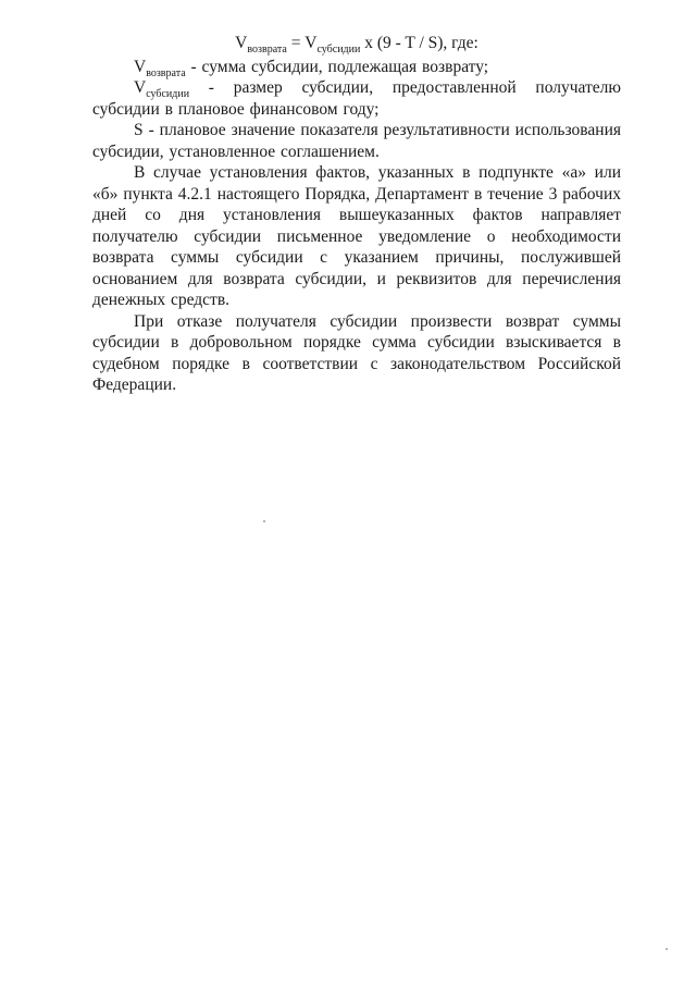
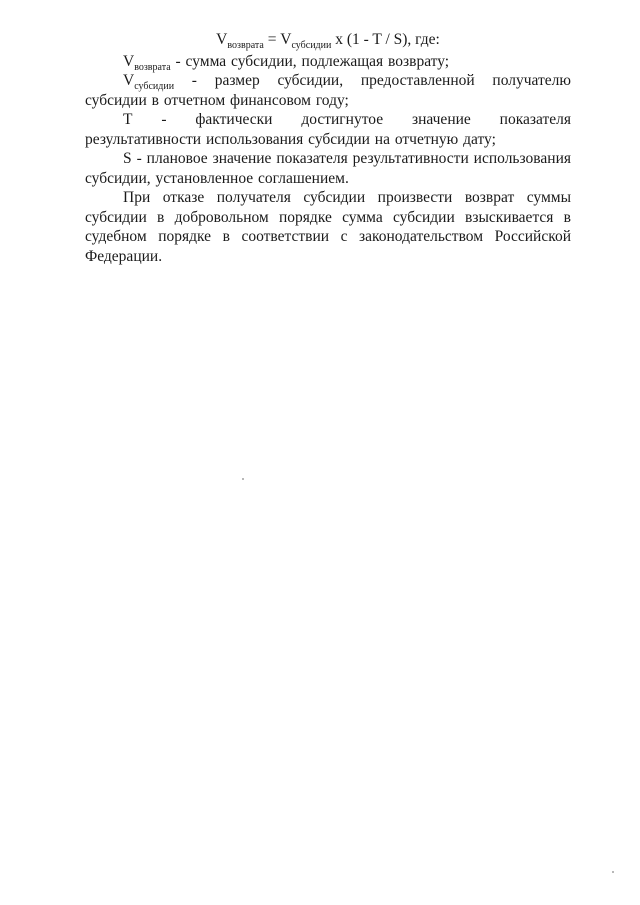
- Vвозврата = Vсубсидии x (9 - T / S), где:
+ Vвозврата = Vсубсидии x (1 - T / S), где:
  Vвозврата - сумма субсидии, подлежащая возврату;
- Vсубсидии - размер субсидии, предоставленной получателю субсидии в плановое финансовом году;
+ Vсубсидии - размер субсидии, предоставленной получателю субсидии в отчетном финансовом году;
+ Т - фактически достигнутое значение показателя результативности использования субсидии на отчетную дату;
  S - плановое значение показателя результативности использования субсидии, установленное соглашением.
- В случае установления фактов, указанных в подпункте «а» или «б» пункта 4.2.1 настоящего Порядка, Департамент в течение 3 рабочих дней со дня установления вышеуказанных фактов направляет получателю субсидии письменное уведомление о необходимости возврата суммы субсидии с указанием причины, послужившей основанием для возврата субсидии, и реквизитов для перечисления денежных средств.
  При отказе получателя субсидии произвести возврат суммы субсидии в добровольном порядке сумма субсидии взыскивается в судебном порядке в соответствии с законодательством Российской Федерации.
